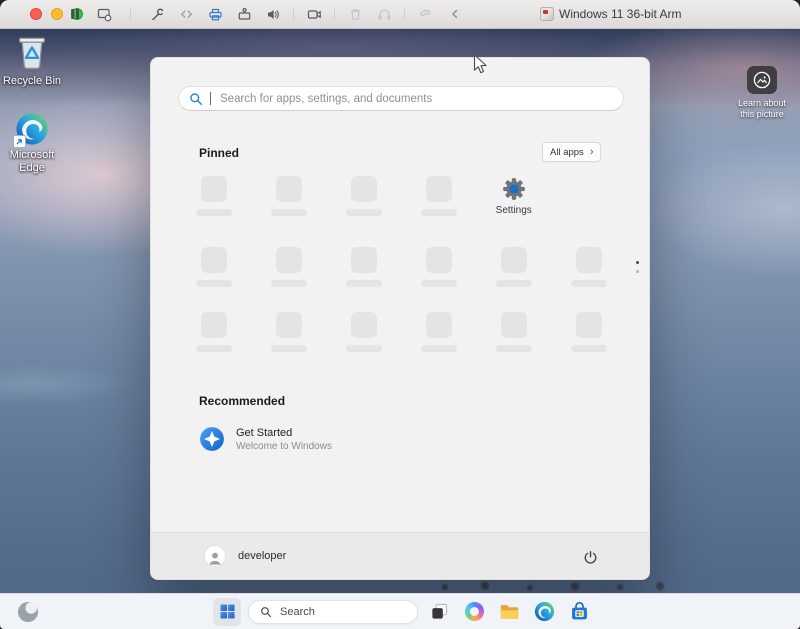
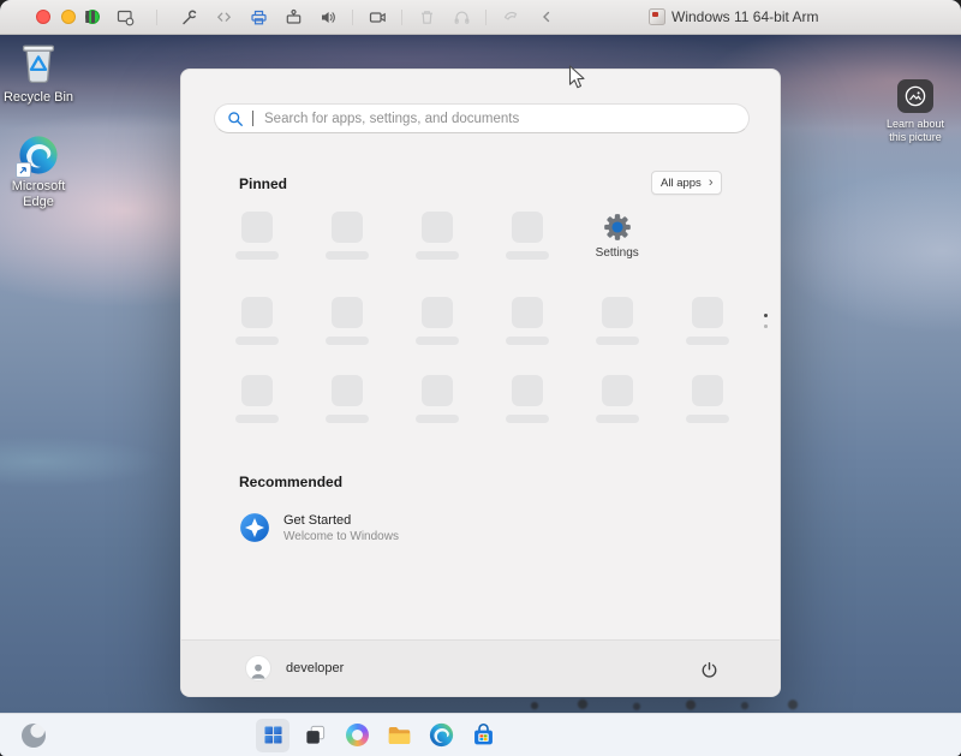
- Windows 11 36-bit Arm
+ Windows 11 64-bit Arm
  Recycle Bin
  Microsoft Edge
  Learn about this picture
  Search for apps, settings, and documents
  Pinned
  All apps
  ›
  Settings
  Recommended
  Get Started
  Welcome to Windows
  developer
- Search
